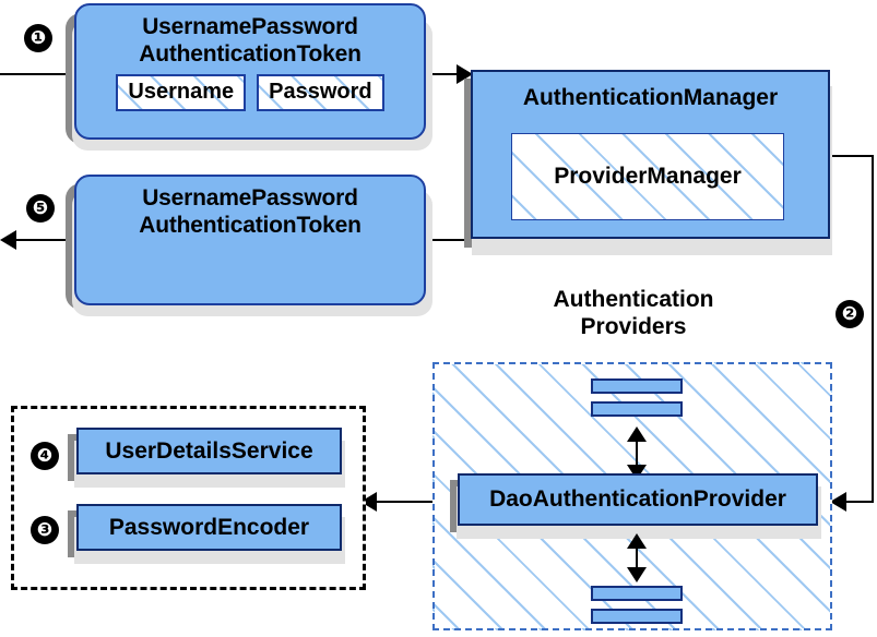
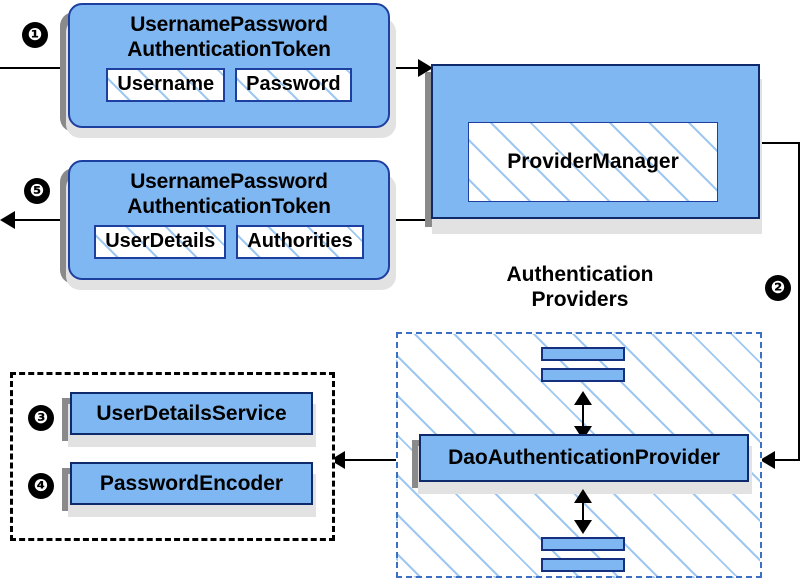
  ❶
  UsernamePassword
  AuthenticationToken
  Username
  Password
- AuthenticationManager
  ProviderManager
  ❺
  UsernamePassword
  AuthenticationToken
+ UserDetails
+ Authorities
  Authentication
  Providers
  ❷
  DaoAuthenticationProvider
- ❹
+ ❸
  UserDetailsService
- ❸
+ ❹
  PasswordEncoder
